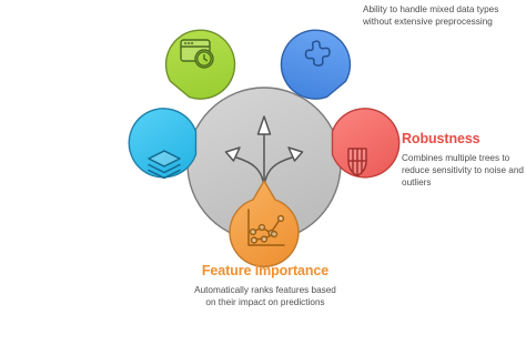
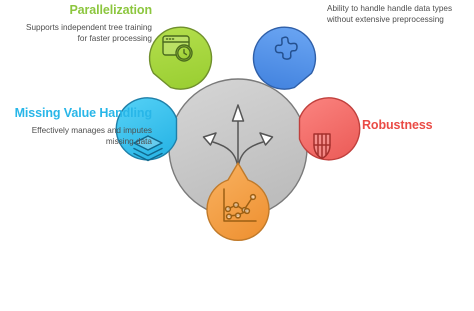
+ Parallelization
+ Supports independent tree training for faster processing
+ Missing Value Handling
+ Effectively manages and imputes missing data
- Ability to handle mixed data types without extensive preprocessing
+ Ability to handle handle data types without extensive preprocessing
  Robustness
- Combines multiple trees to reduce sensitivity to noise and outliers
- Feature Importance
- Automatically ranks features based on their impact on predictions
